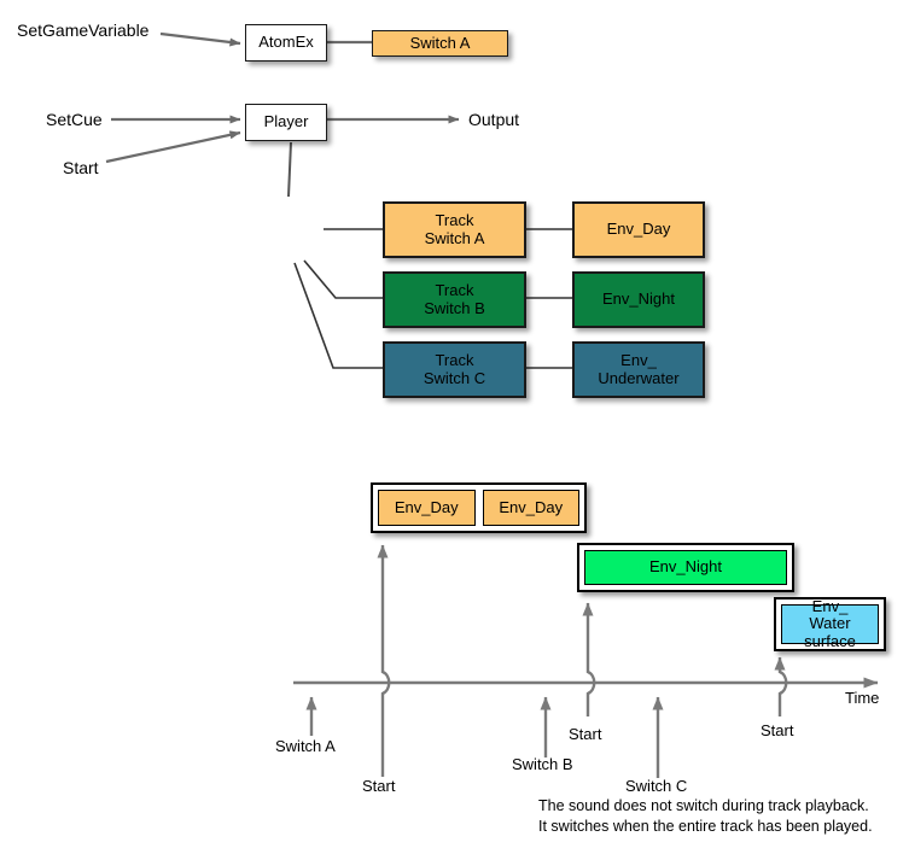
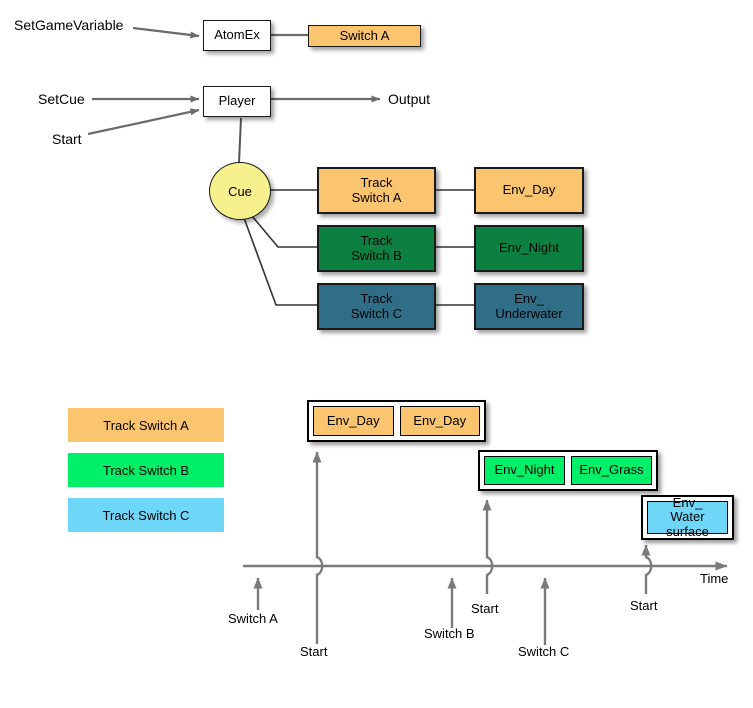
  SetGameVariable
  SetCue
  Start
  AtomEx
  Switch A
  Player
  Output
+ Cue
  Track
  Switch A
  Track
  Switch B
  Track
  Switch C
  Env_Day
  Env_Night
  Env_
  Underwater
+ Track Switch A
+ Track Switch B
+ Track Switch C
  Env_Day
  Env_Day
  Env_Night
+ Env_Grass
  Env_
  Water surface
  Time
  Start
  Start
  Start
  Switch A
  Switch B
  Switch C
- The sound does not switch during track playback.
- It switches when the entire track has been played.
